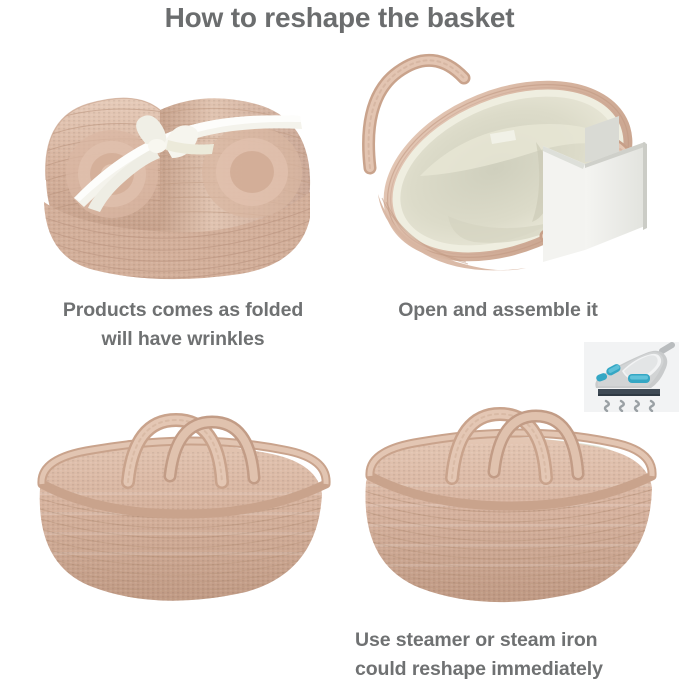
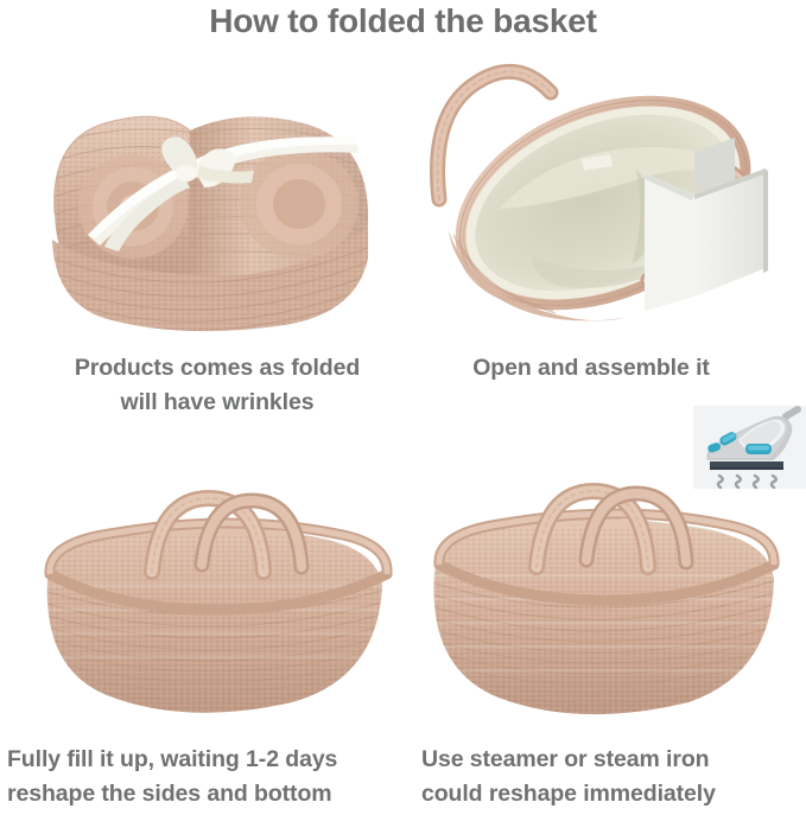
- How to reshape the basket
+ How to folded the basket
  Products comes as folded
  will have wrinkles
  Open and assemble it
+ Fully fill it up, waiting 1-2 days
+ reshape the sides and bottom
  Use steamer or steam iron
  could reshape immediately
